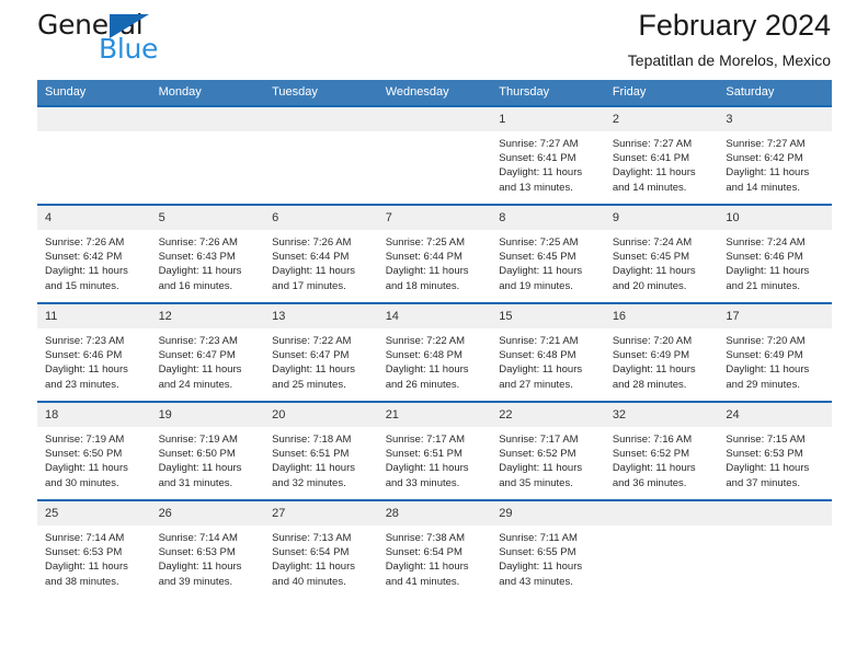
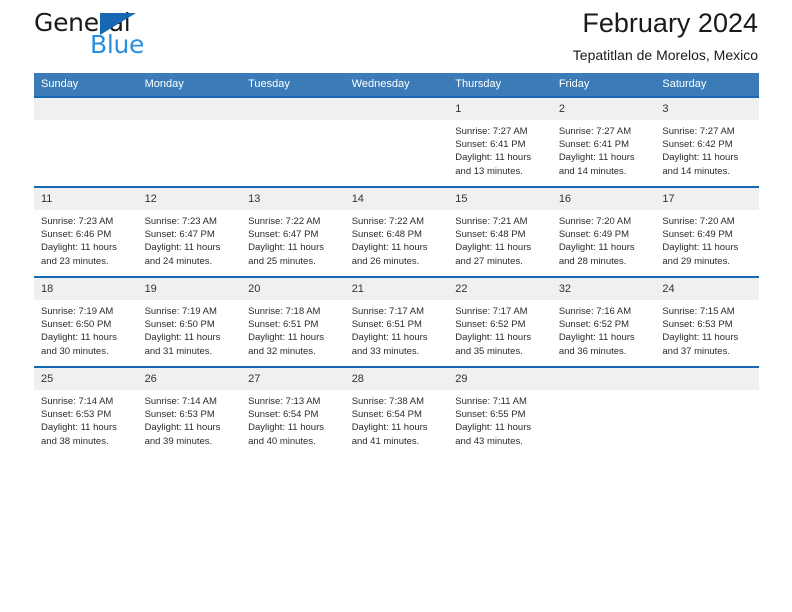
  General
  Blue
  February 2024
  Tepatitlan de Morelos, Mexico
  Sunday	Monday	Tuesday	Wednesday	Thursday	Friday	Saturday
  				1Sunrise: 7:27 AMSunset: 6:41 PMDaylight: 11 hoursand 13 minutes.	2Sunrise: 7:27 AMSunset: 6:41 PMDaylight: 11 hoursand 14 minutes.	3Sunrise: 7:27 AMSunset: 6:42 PMDaylight: 11 hoursand 14 minutes.
- 4Sunrise: 7:26 AMSunset: 6:42 PMDaylight: 11 hoursand 15 minutes.	5Sunrise: 7:26 AMSunset: 6:43 PMDaylight: 11 hoursand 16 minutes.	6Sunrise: 7:26 AMSunset: 6:44 PMDaylight: 11 hoursand 17 minutes.	7Sunrise: 7:25 AMSunset: 6:44 PMDaylight: 11 hoursand 18 minutes.	8Sunrise: 7:25 AMSunset: 6:45 PMDaylight: 11 hoursand 19 minutes.	9Sunrise: 7:24 AMSunset: 6:45 PMDaylight: 11 hoursand 20 minutes.	10Sunrise: 7:24 AMSunset: 6:46 PMDaylight: 11 hoursand 21 minutes.
  11Sunrise: 7:23 AMSunset: 6:46 PMDaylight: 11 hoursand 23 minutes.	12Sunrise: 7:23 AMSunset: 6:47 PMDaylight: 11 hoursand 24 minutes.	13Sunrise: 7:22 AMSunset: 6:47 PMDaylight: 11 hoursand 25 minutes.	14Sunrise: 7:22 AMSunset: 6:48 PMDaylight: 11 hoursand 26 minutes.	15Sunrise: 7:21 AMSunset: 6:48 PMDaylight: 11 hoursand 27 minutes.	16Sunrise: 7:20 AMSunset: 6:49 PMDaylight: 11 hoursand 28 minutes.	17Sunrise: 7:20 AMSunset: 6:49 PMDaylight: 11 hoursand 29 minutes.
  18Sunrise: 7:19 AMSunset: 6:50 PMDaylight: 11 hoursand 30 minutes.	19Sunrise: 7:19 AMSunset: 6:50 PMDaylight: 11 hoursand 31 minutes.	20Sunrise: 7:18 AMSunset: 6:51 PMDaylight: 11 hoursand 32 minutes.	21Sunrise: 7:17 AMSunset: 6:51 PMDaylight: 11 hoursand 33 minutes.	22Sunrise: 7:17 AMSunset: 6:52 PMDaylight: 11 hoursand 35 minutes.	32Sunrise: 7:16 AMSunset: 6:52 PMDaylight: 11 hoursand 36 minutes.	24Sunrise: 7:15 AMSunset: 6:53 PMDaylight: 11 hoursand 37 minutes.
  25Sunrise: 7:14 AMSunset: 6:53 PMDaylight: 11 hoursand 38 minutes.	26Sunrise: 7:14 AMSunset: 6:53 PMDaylight: 11 hoursand 39 minutes.	27Sunrise: 7:13 AMSunset: 6:54 PMDaylight: 11 hoursand 40 minutes.	28Sunrise: 7:38 AMSunset: 6:54 PMDaylight: 11 hoursand 41 minutes.	29Sunrise: 7:11 AMSunset: 6:55 PMDaylight: 11 hoursand 43 minutes.
